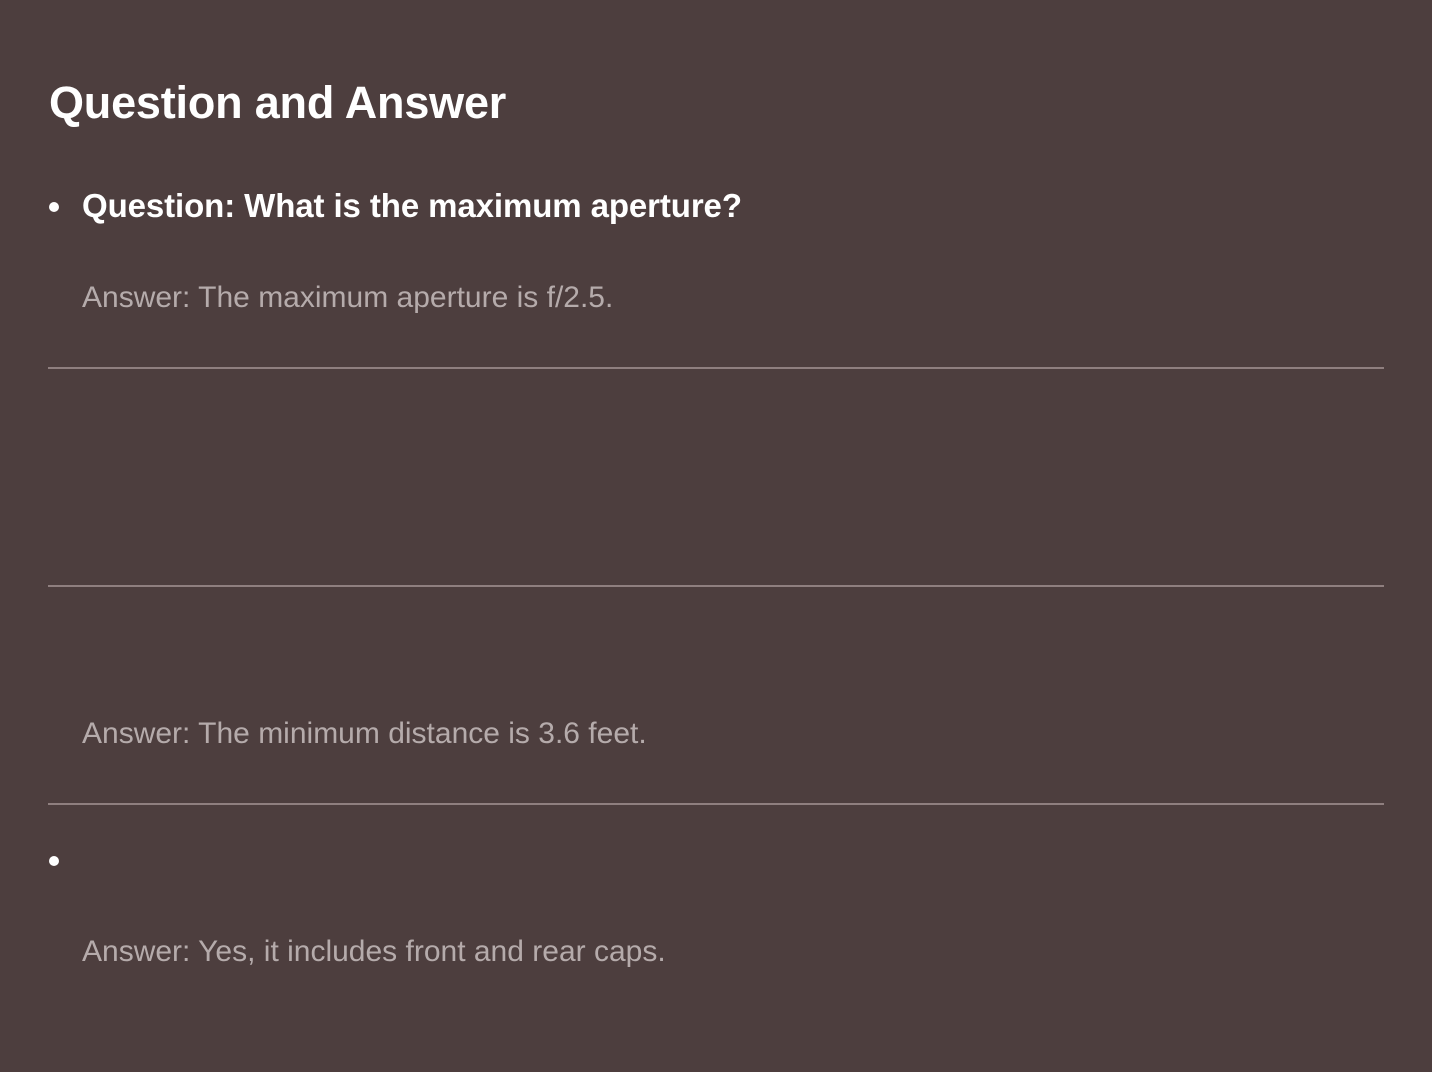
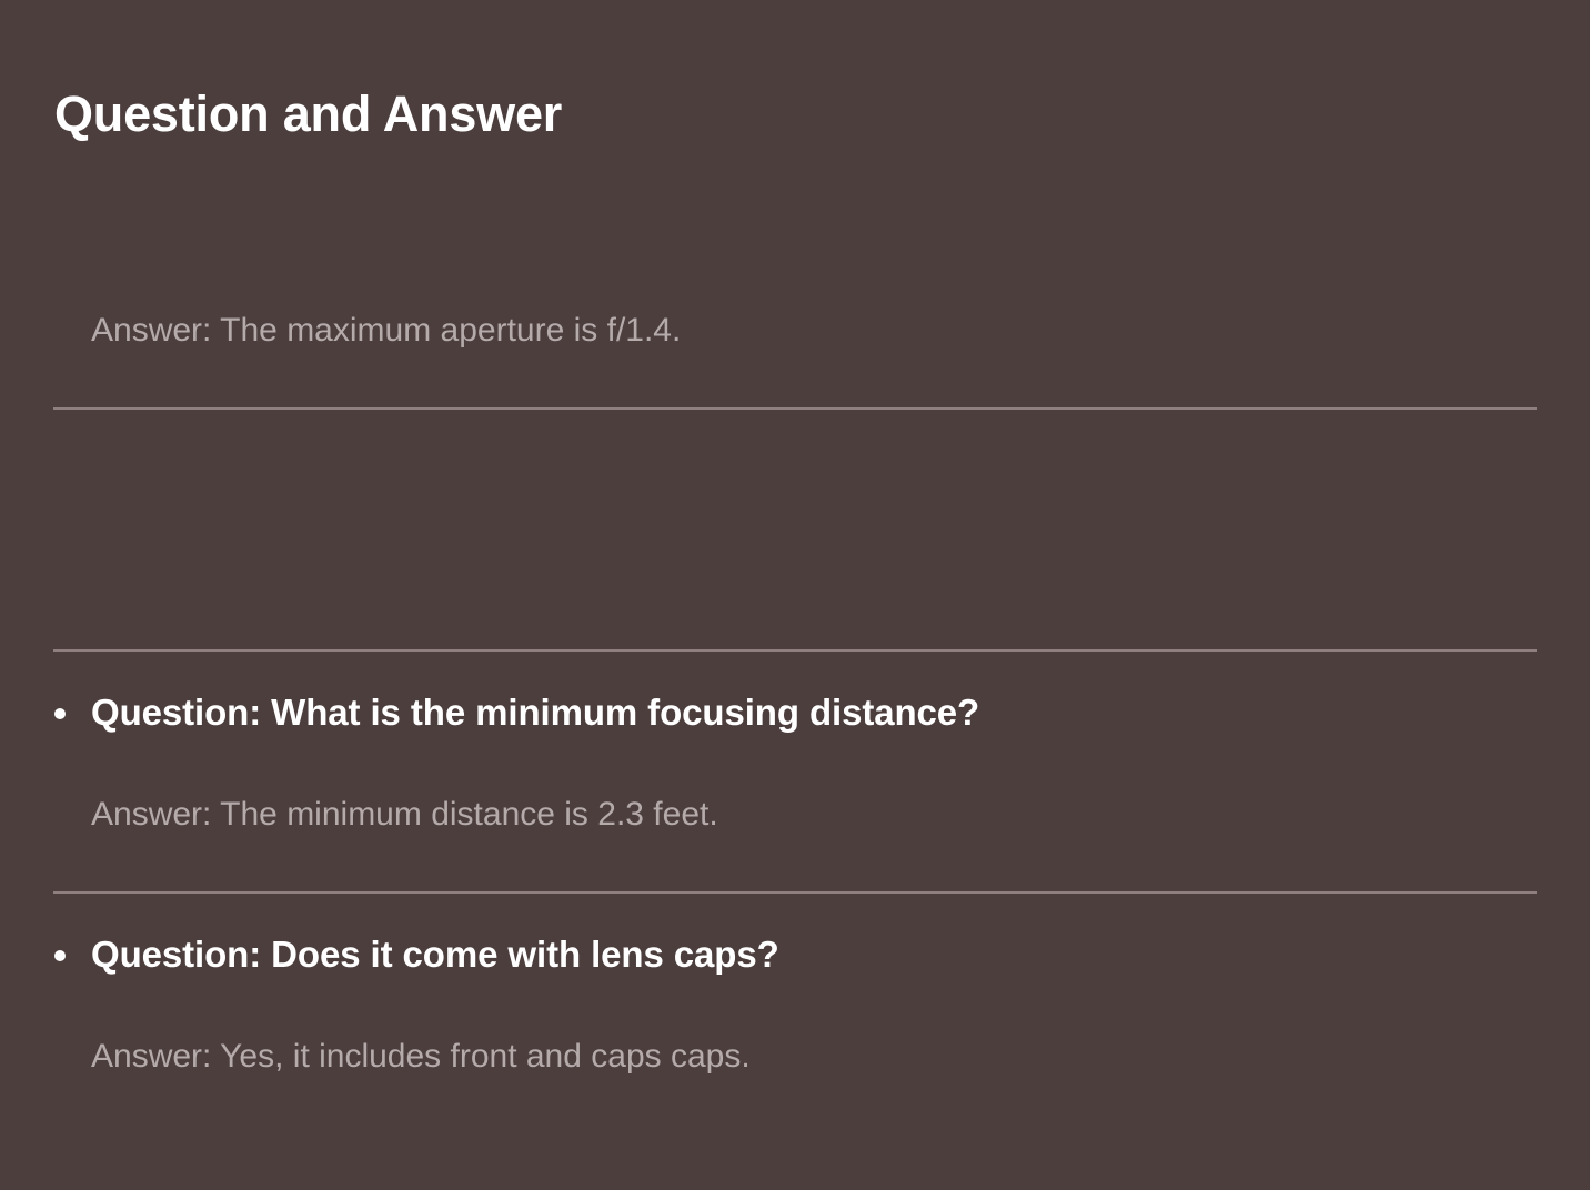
  Question and Answer
- Question: What is the maximum aperture?
- Answer: The maximum aperture is f/2.5.
+ Answer: The maximum aperture is f/1.4.
+ Question: What is the minimum focusing distance?
- Answer: The minimum distance is 3.6 feet.
+ Answer: The minimum distance is 2.3 feet.
+ Question: Does it come with lens caps?
- Answer: Yes, it includes front and rear caps.
+ Answer: Yes, it includes front and caps caps.
